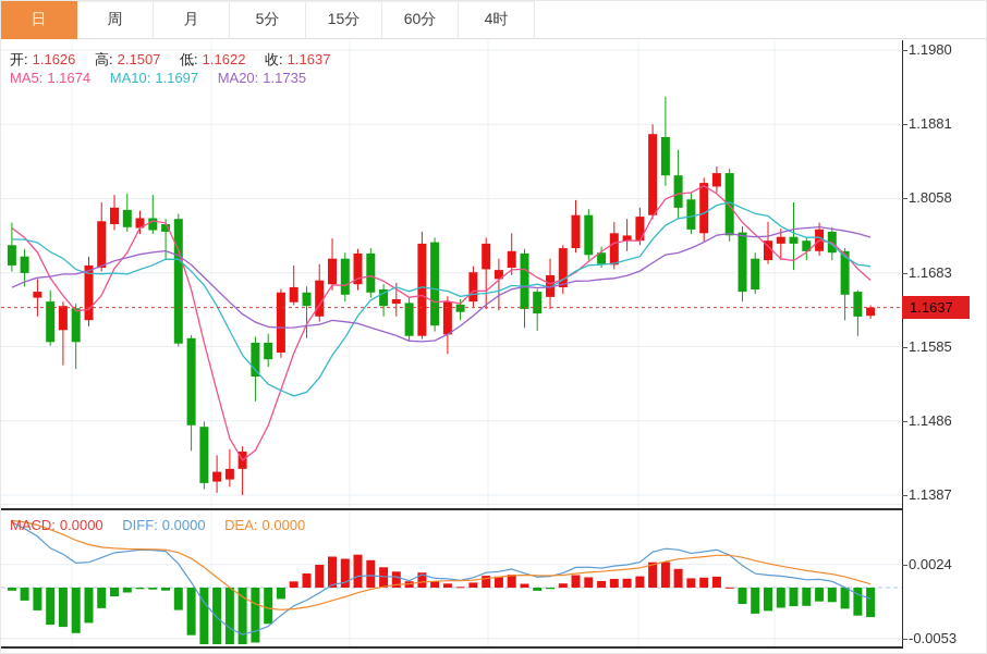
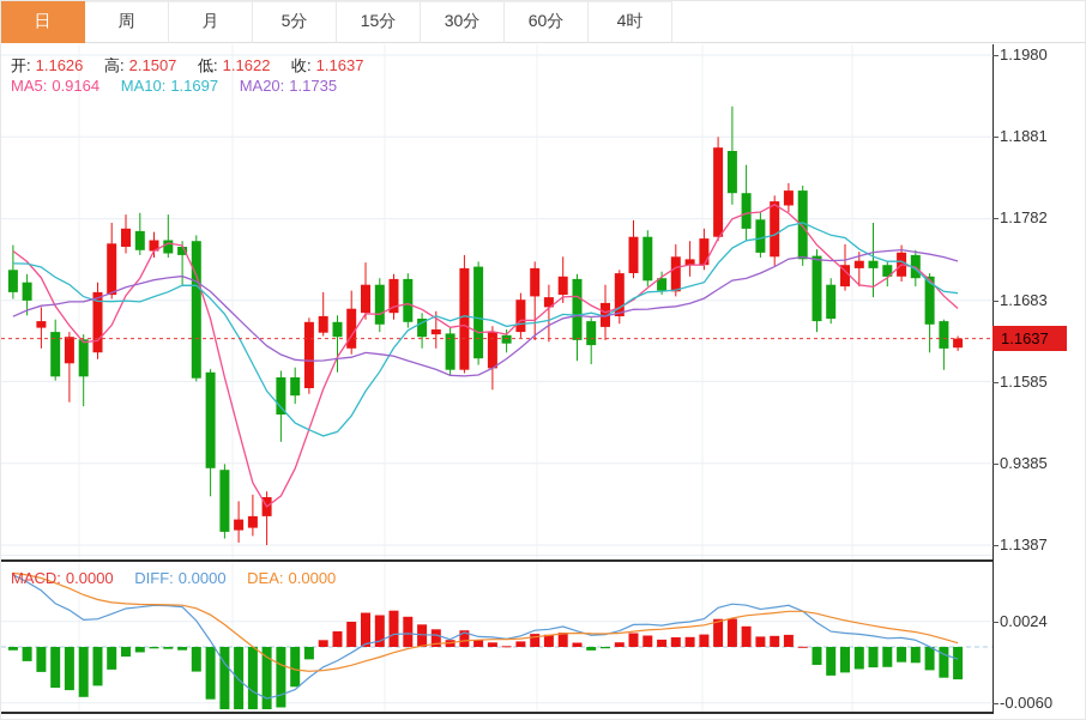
  日
  周
  月
  5分
  15分
+ 30分
  60分
  4时
  1.1980
  1.1881
- 1.8058
+ 1.1782
  1.1683
  1.1585
- 1.1486
+ 0.9385
  1.1387
  0.0024
- -0.0053
+ -0.0060
  开: 1.1626 高: 2.1507 低: 1.1622 收: 1.1637
- MA5: 1.1674 MA10: 1.1697 MA20: 1.1735
+ MA5: 0.9164 MA10: 1.1697 MA20: 1.1735
  MACD: 0.0000 DIFF: 0.0000 DEA: 0.0000
  1.1637
